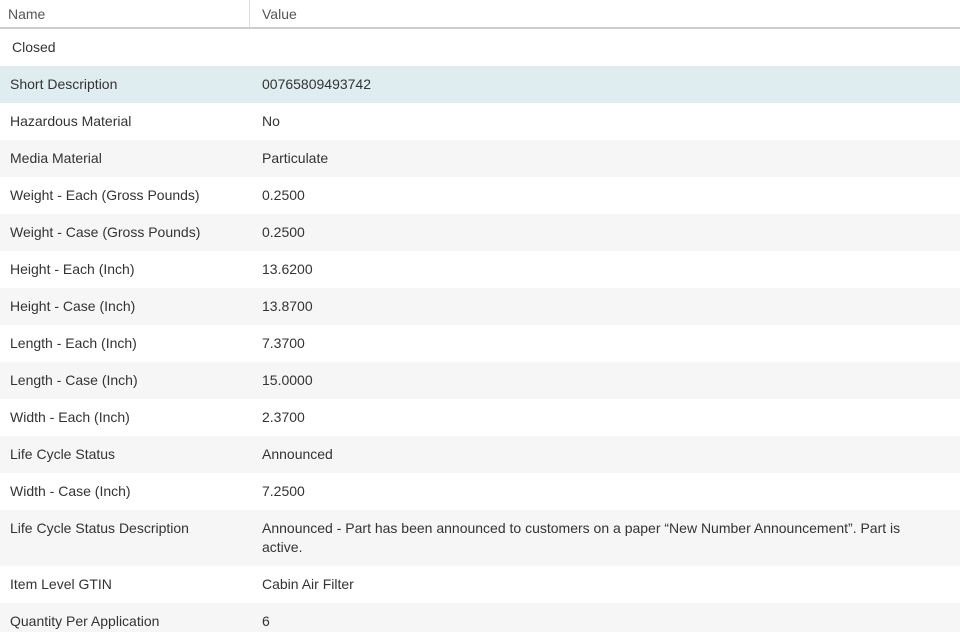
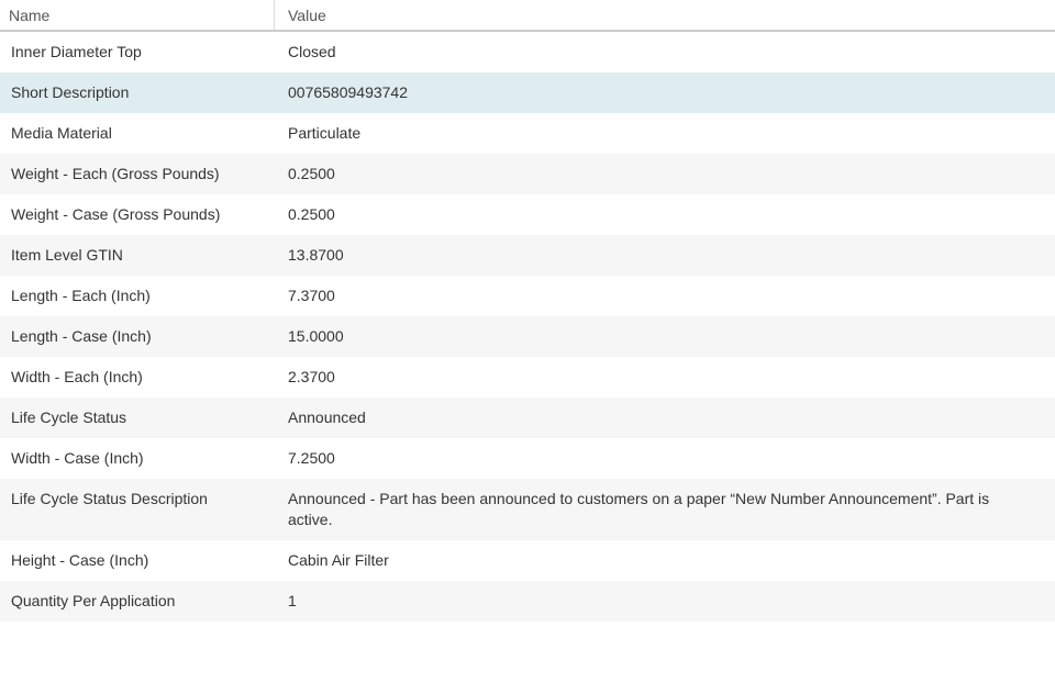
  Name
  Value
+ Inner Diameter Top
  Closed
  Short Description
  00765809493742
- Hazardous Material
- No
  Media Material
  Particulate
  Weight - Each (Gross Pounds)
  0.2500
  Weight - Case (Gross Pounds)
  0.2500
- Height - Each (Inch)
- 13.6200
- Height - Case (Inch)
+ Item Level GTIN
  13.8700
  Length - Each (Inch)
  7.3700
  Length - Case (Inch)
  15.0000
  Width - Each (Inch)
  2.3700
  Life Cycle Status
  Announced
  Width - Case (Inch)
  7.2500
  Life Cycle Status Description
  Announced - Part has been announced to customers on a paper “New Number Announcement”. Part is active.
- Item Level GTIN
+ Height - Case (Inch)
  Cabin Air Filter
  Quantity Per Application
- 6
+ 1
